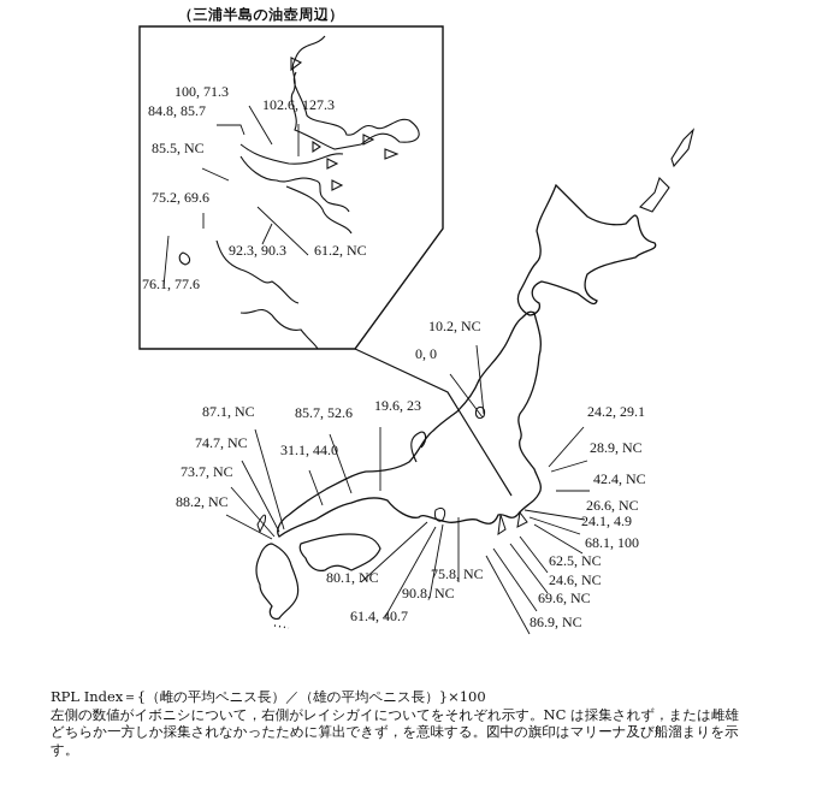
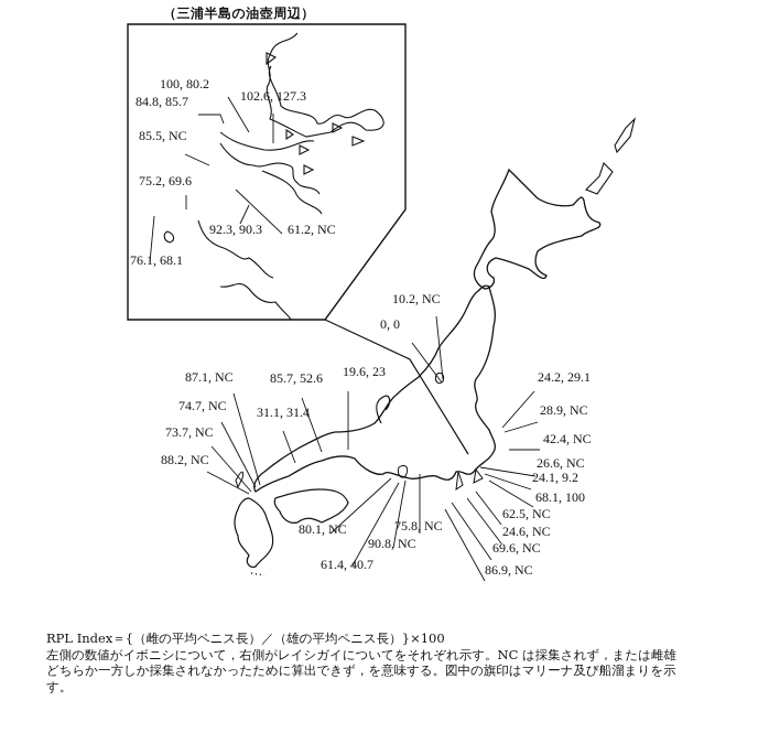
  （三浦半島の油壺周辺）
- 100, 71.3
+ 100, 80.2
  102.6, 127.3
  84.8, 85.7
  85.5, NC
  75.2, 69.6
  92.3, 90.3
  61.2, NC
- 76.1, 77.6
+ 76.1, 68.1
  10.2, NC
  0, 0
  87.1, NC
  85.7, 52.6
  19.6, 23
  24.2, 29.1
  74.7, NC
- 31.1, 44.0
+ 31.1, 31.4
  28.9, NC
  73.7, NC
  42.4, NC
  88.2, NC
  26.6, NC
- 24.1, 4.9
+ 24.1, 9.2
  68.1, 100
  62.5, NC
  24.6, NC
  80.1, NC
  75.8, NC
  90.8, NC
  69.6, NC
  61.4, 40.7
  86.9, NC
  RPL Index＝{（雌の平均ペニス長）／（雄の平均ペニス長）}×100
  左側の数値がイボニシについて，右側がレイシガイについてをそれぞれ示す。NC は採集されず，または雌雄
  どちらか一方しか採集されなかったために算出できず，を意味する。図中の旗印はマリーナ及び船溜まりを示
  す。
